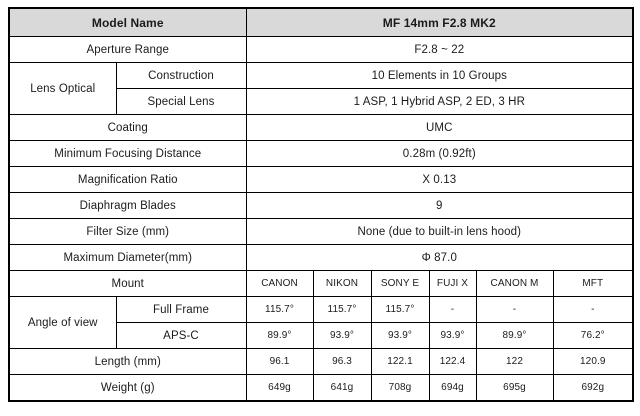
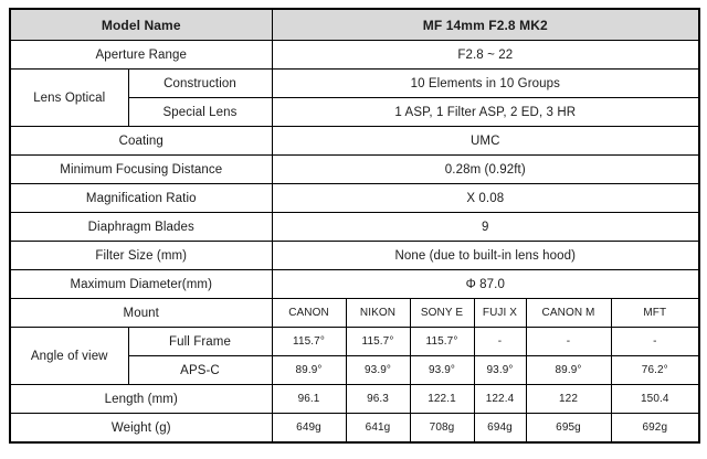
  Model Name	MF 14mm F2.8 MK2
  Aperture Range	F2.8 ~ 22
  Lens Optical	Construction	10 Elements in 10 Groups
- Special Lens	1 ASP, 1 Hybrid ASP, 2 ED, 3 HR
+ Special Lens	1 ASP, 1 Filter ASP, 2 ED, 3 HR
  Coating	UMC
  Minimum Focusing Distance	0.28m (0.92ft)
- Magnification Ratio	X 0.13
+ Magnification Ratio	X 0.08
  Diaphragm Blades	9
  Filter Size (mm)	None (due to built-in lens hood)
  Maximum Diameter(mm)	Φ 87.0
  Mount	CANON	NIKON	SONY E	FUJI X	CANON M	MFT
  Angle of view	Full Frame	115.7°	115.7°	115.7°	-	-	-
  APS-C	89.9°	93.9°	93.9°	93.9°	89.9°	76.2°
- Length (mm)	96.1	96.3	122.1	122.4	122	120.9
+ Length (mm)	96.1	96.3	122.1	122.4	122	150.4
  Weight (g)	649g	641g	708g	694g	695g	692g
